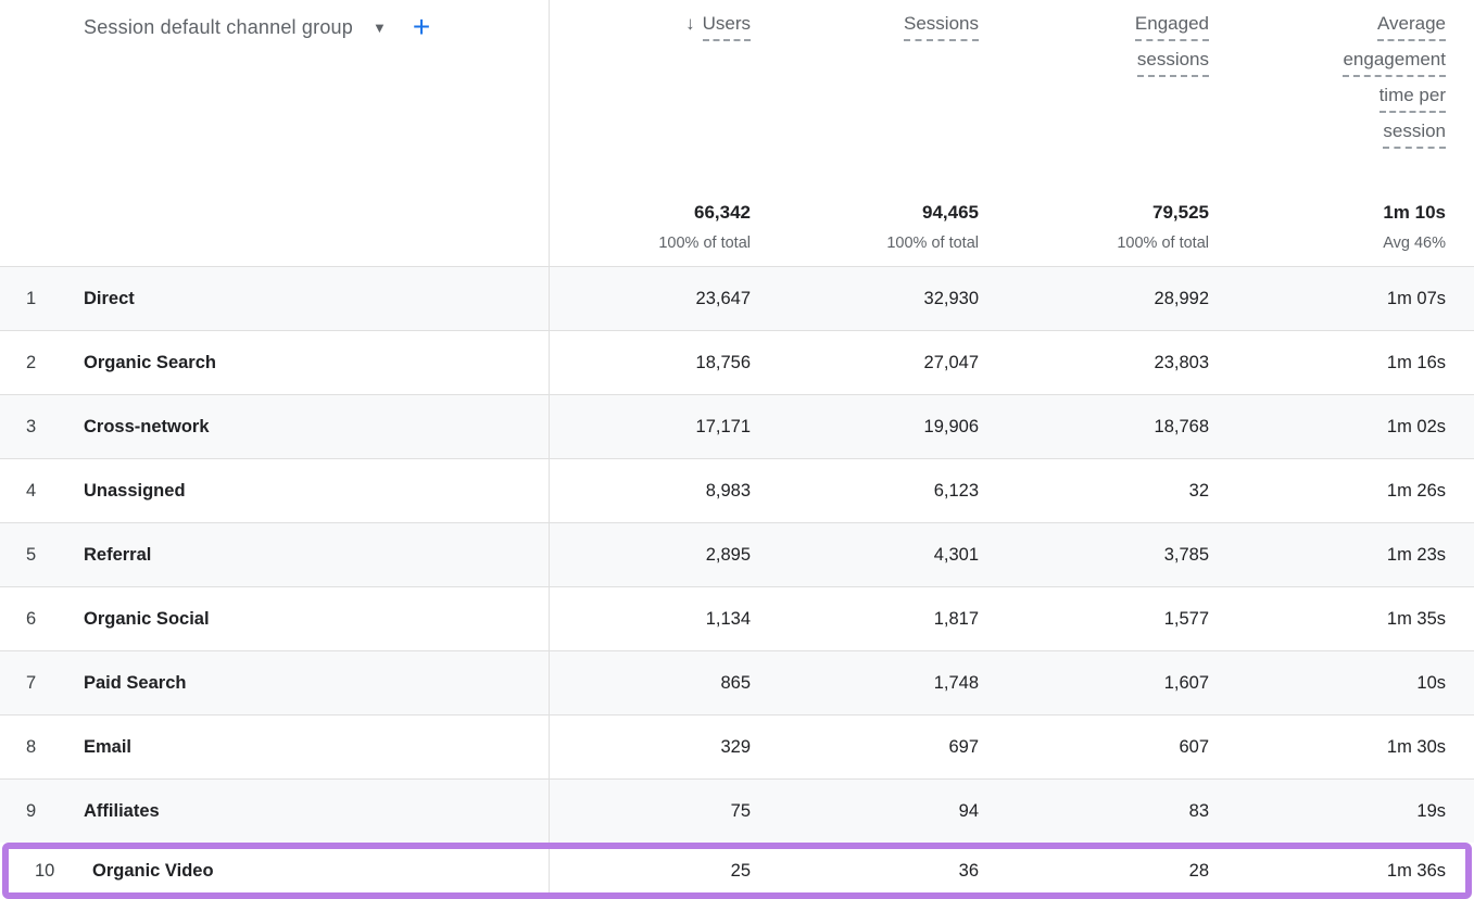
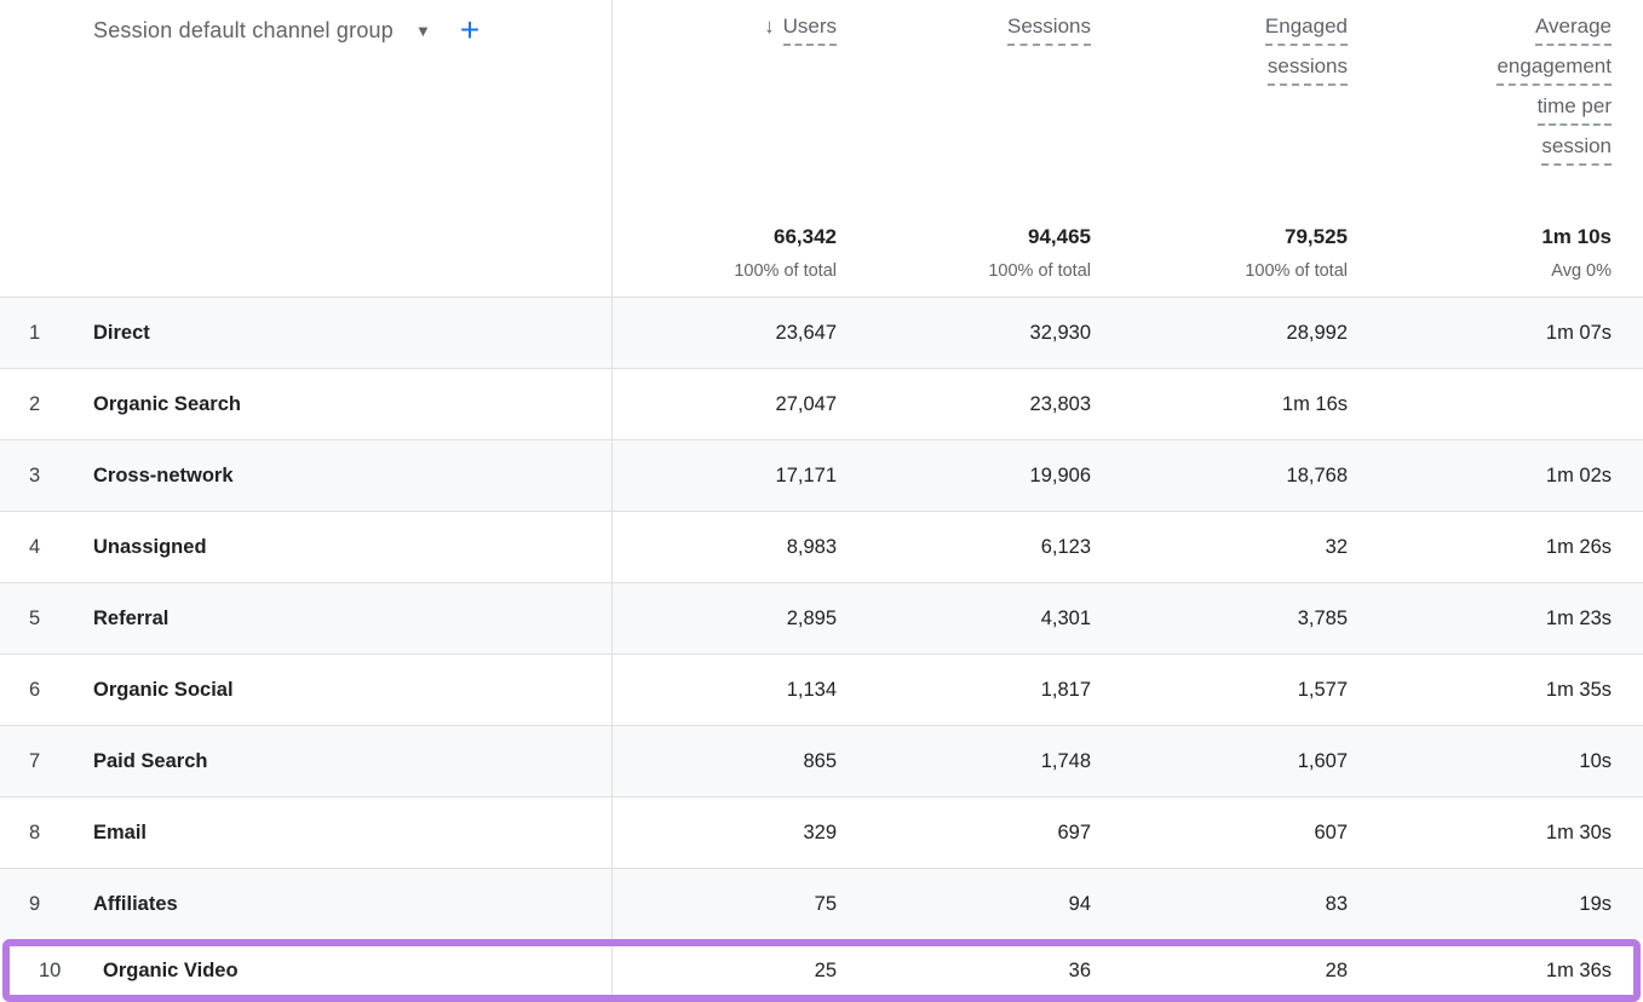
  Session default channel group
  ▼
  +
  ↓ Users
  66,342
  100% of total
  Sessions
  94,465
  100% of total
  Engaged
  sessions
  79,525
  100% of total
  Average
  engagement
  time per
  session
  1m 10s
- Avg 46%
+ Avg 0%
  1
  Direct
  23,647
  32,930
  28,992
  1m 07s
  2
  Organic Search
- 18,756
  27,047
  23,803
  1m 16s
  3
  Cross-network
  17,171
  19,906
  18,768
  1m 02s
  4
  Unassigned
  8,983
  6,123
  32
  1m 26s
  5
  Referral
  2,895
  4,301
  3,785
  1m 23s
  6
  Organic Social
  1,134
  1,817
  1,577
  1m 35s
  7
  Paid Search
  865
  1,748
  1,607
  10s
  8
  Email
  329
  697
  607
  1m 30s
  9
  Affiliates
  75
  94
  83
  19s
  10
  Organic Video
  25
  36
  28
  1m 36s
